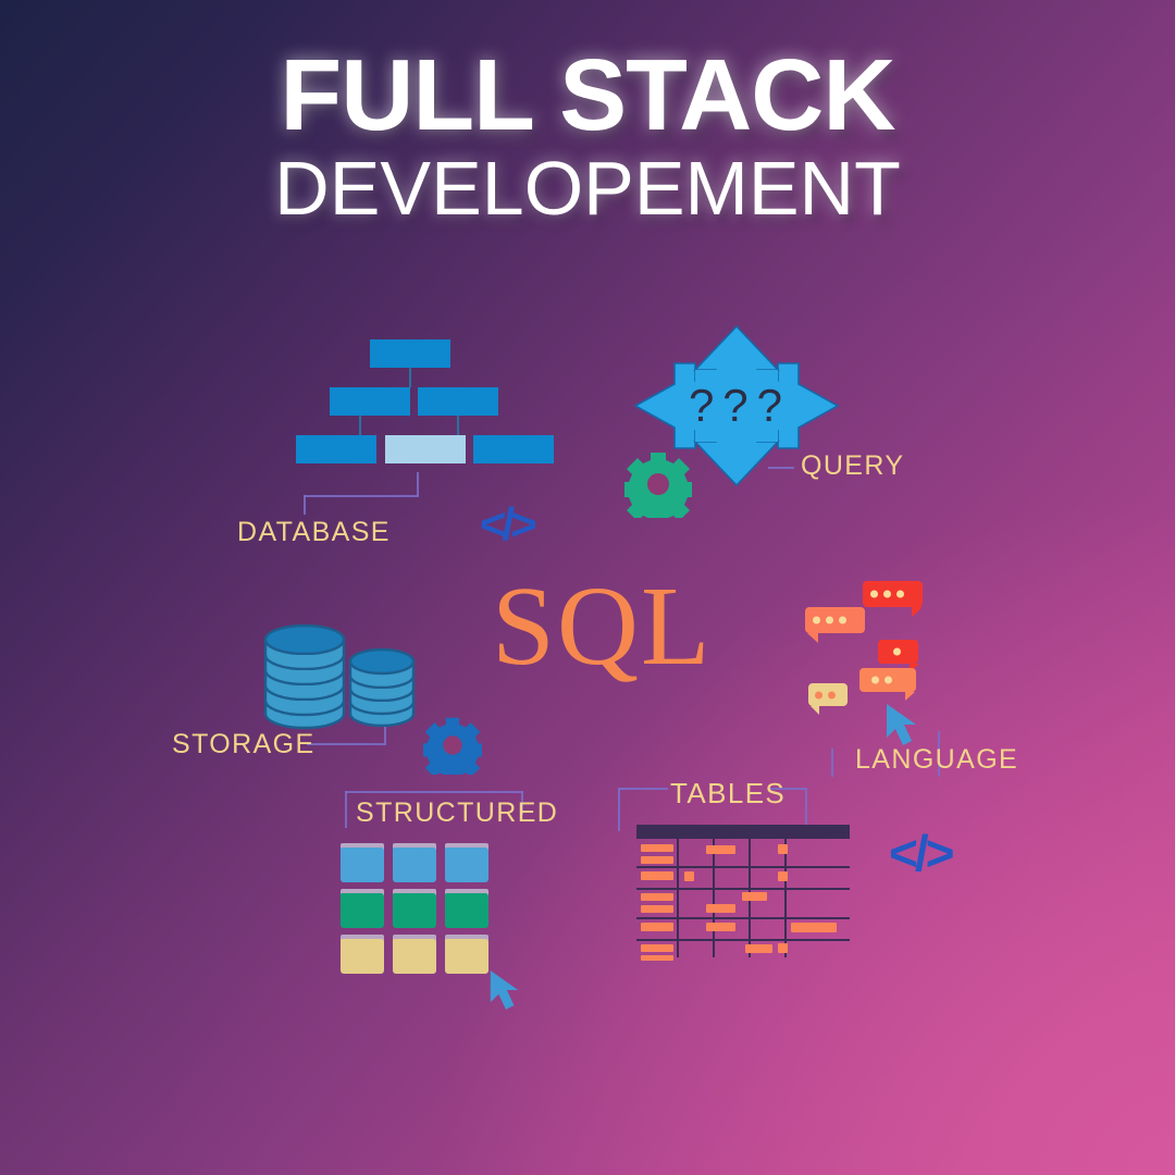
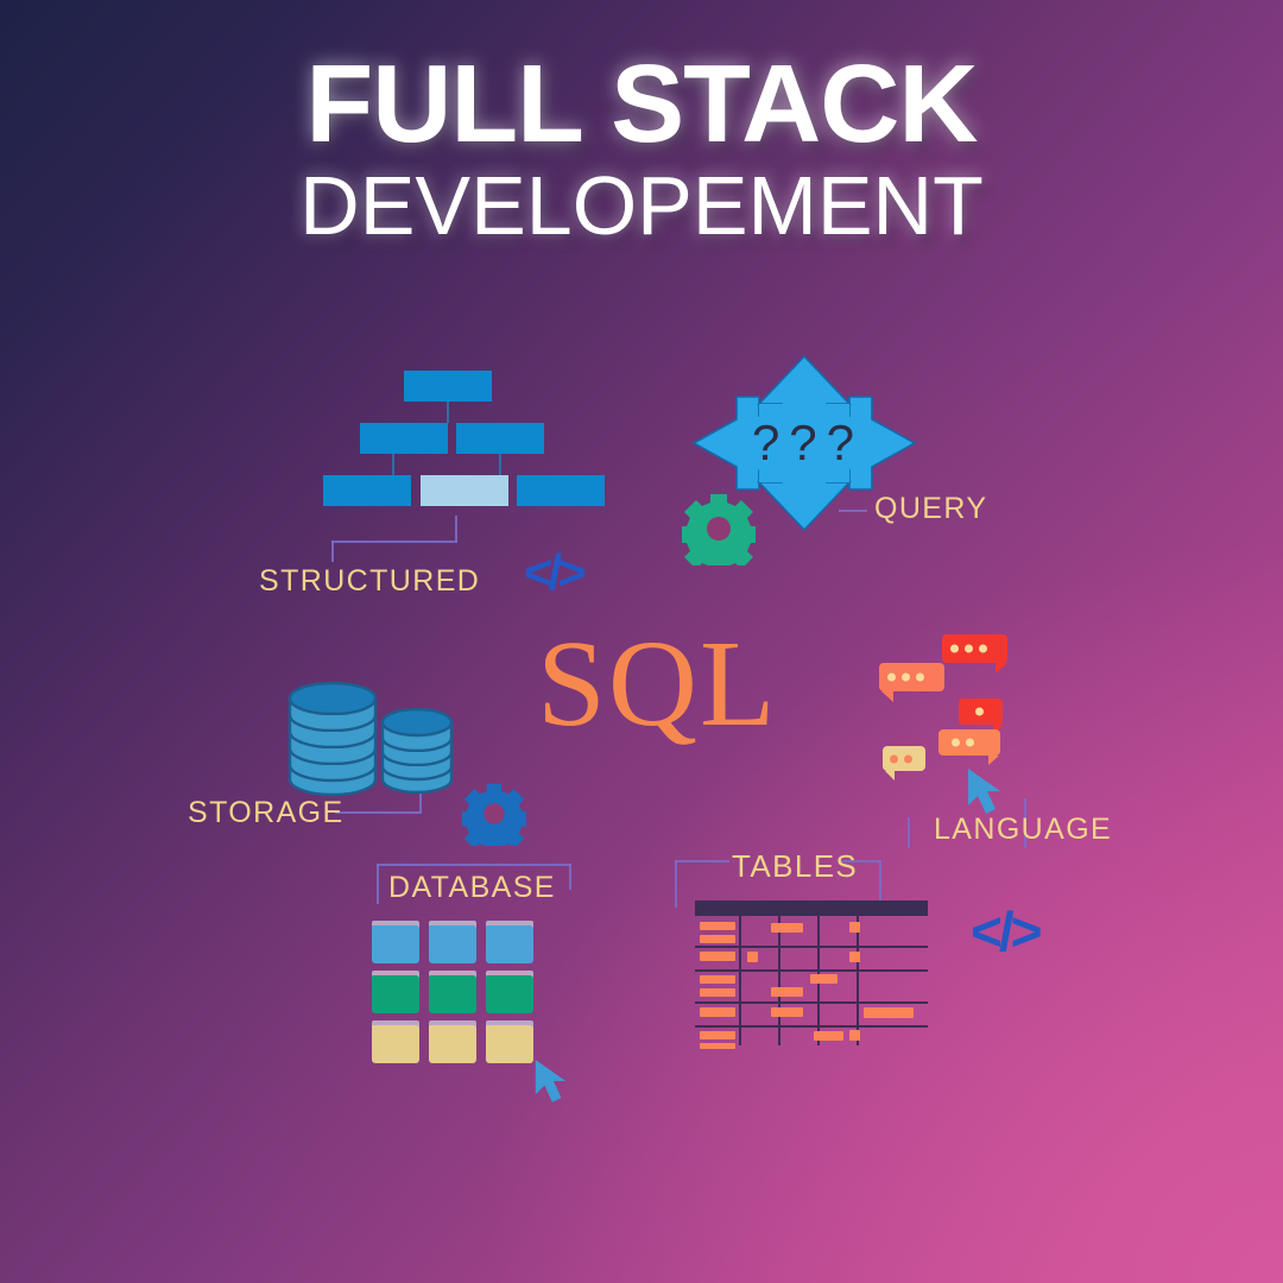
  FULL STACK
  DEVELOPEMENT
- DATABASE
+ STRUCTURED
  ???
  QUERY
  SQL
  STORAGE
  LANGUAGE
- STRUCTURED
+ DATABASE
  TABLES
  </>
  </>
